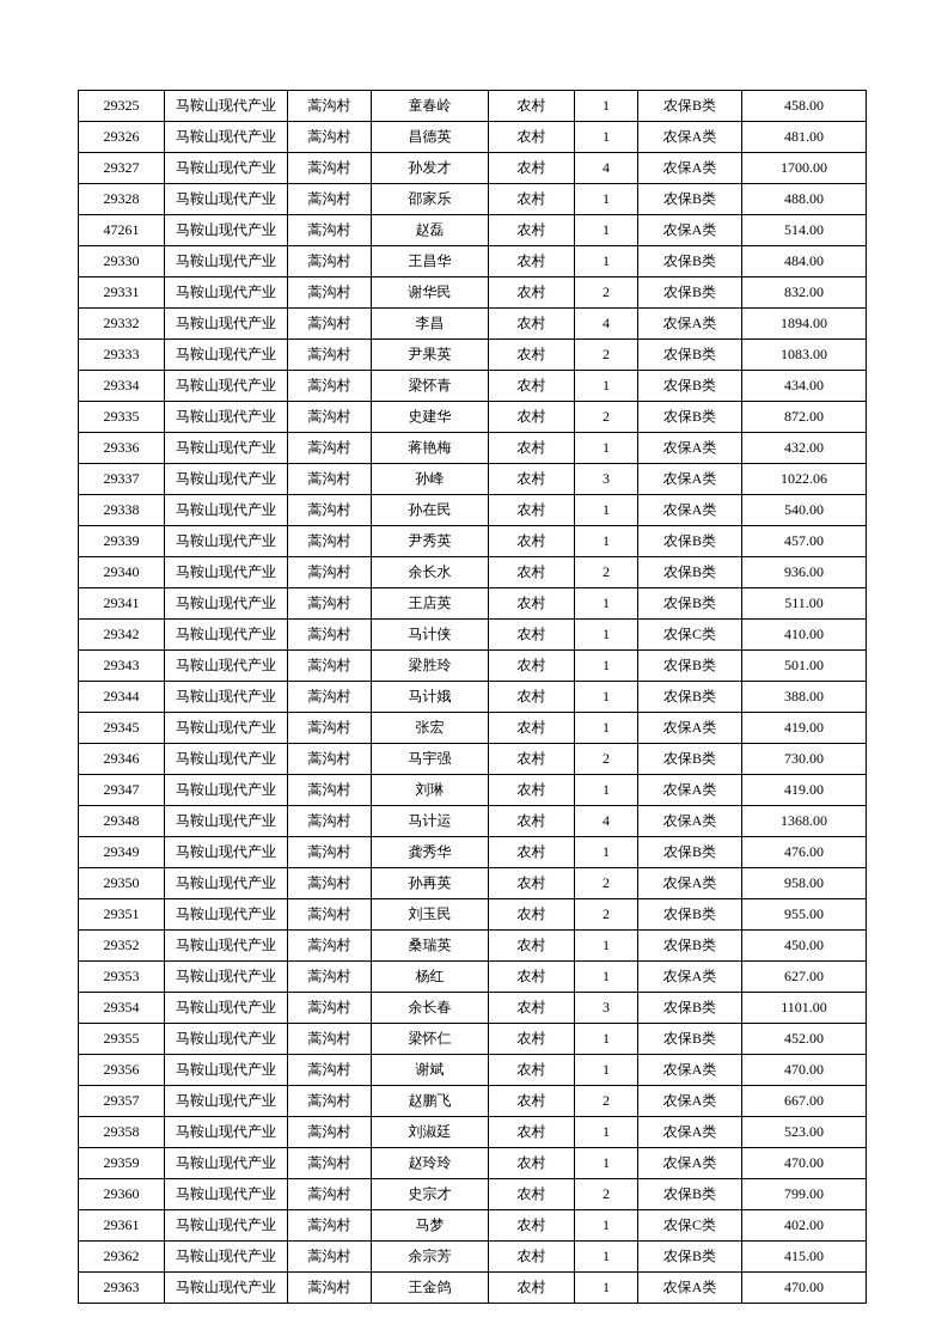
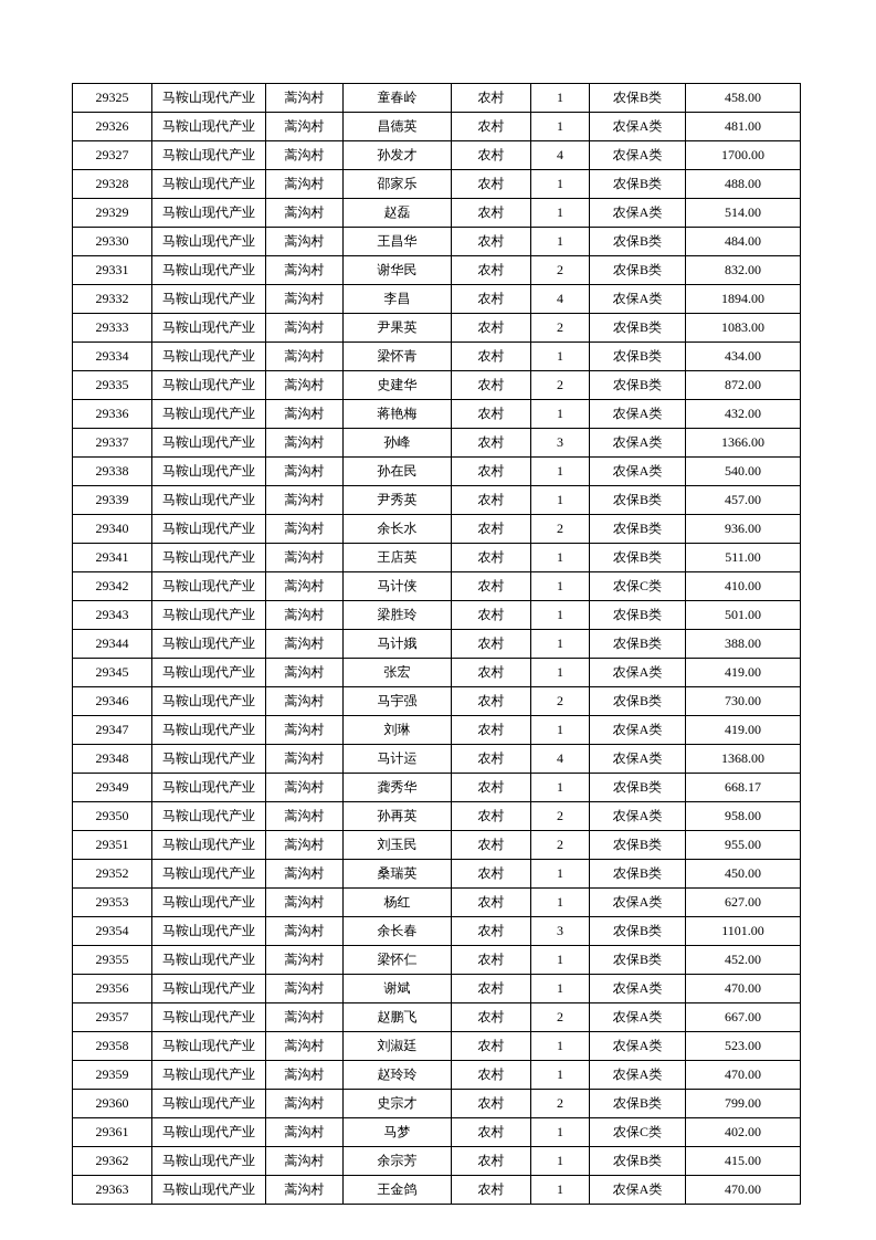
  29325	马鞍山现代产业	蒿沟村	童春岭	农村	1	农保B类	458.00
  29326	马鞍山现代产业	蒿沟村	昌德英	农村	1	农保A类	481.00
  29327	马鞍山现代产业	蒿沟村	孙发才	农村	4	农保A类	1700.00
  29328	马鞍山现代产业	蒿沟村	邵家乐	农村	1	农保B类	488.00
- 47261	马鞍山现代产业	蒿沟村	赵磊	农村	1	农保A类	514.00
+ 29329	马鞍山现代产业	蒿沟村	赵磊	农村	1	农保A类	514.00
  29330	马鞍山现代产业	蒿沟村	王昌华	农村	1	农保B类	484.00
  29331	马鞍山现代产业	蒿沟村	谢华民	农村	2	农保B类	832.00
  29332	马鞍山现代产业	蒿沟村	李昌	农村	4	农保A类	1894.00
  29333	马鞍山现代产业	蒿沟村	尹果英	农村	2	农保B类	1083.00
  29334	马鞍山现代产业	蒿沟村	梁怀青	农村	1	农保B类	434.00
  29335	马鞍山现代产业	蒿沟村	史建华	农村	2	农保B类	872.00
  29336	马鞍山现代产业	蒿沟村	蒋艳梅	农村	1	农保A类	432.00
- 29337	马鞍山现代产业	蒿沟村	孙峰	农村	3	农保A类	1022.06
+ 29337	马鞍山现代产业	蒿沟村	孙峰	农村	3	农保A类	1366.00
  29338	马鞍山现代产业	蒿沟村	孙在民	农村	1	农保A类	540.00
  29339	马鞍山现代产业	蒿沟村	尹秀英	农村	1	农保B类	457.00
  29340	马鞍山现代产业	蒿沟村	余长水	农村	2	农保B类	936.00
  29341	马鞍山现代产业	蒿沟村	王店英	农村	1	农保B类	511.00
  29342	马鞍山现代产业	蒿沟村	马计侠	农村	1	农保C类	410.00
  29343	马鞍山现代产业	蒿沟村	梁胜玲	农村	1	农保B类	501.00
  29344	马鞍山现代产业	蒿沟村	马计娥	农村	1	农保B类	388.00
  29345	马鞍山现代产业	蒿沟村	张宏	农村	1	农保A类	419.00
  29346	马鞍山现代产业	蒿沟村	马宇强	农村	2	农保B类	730.00
  29347	马鞍山现代产业	蒿沟村	刘琳	农村	1	农保A类	419.00
  29348	马鞍山现代产业	蒿沟村	马计运	农村	4	农保A类	1368.00
- 29349	马鞍山现代产业	蒿沟村	龚秀华	农村	1	农保B类	476.00
+ 29349	马鞍山现代产业	蒿沟村	龚秀华	农村	1	农保B类	668.17
  29350	马鞍山现代产业	蒿沟村	孙再英	农村	2	农保A类	958.00
  29351	马鞍山现代产业	蒿沟村	刘玉民	农村	2	农保B类	955.00
  29352	马鞍山现代产业	蒿沟村	桑瑞英	农村	1	农保B类	450.00
  29353	马鞍山现代产业	蒿沟村	杨红	农村	1	农保A类	627.00
  29354	马鞍山现代产业	蒿沟村	余长春	农村	3	农保B类	1101.00
  29355	马鞍山现代产业	蒿沟村	梁怀仁	农村	1	农保B类	452.00
  29356	马鞍山现代产业	蒿沟村	谢斌	农村	1	农保A类	470.00
  29357	马鞍山现代产业	蒿沟村	赵鹏飞	农村	2	农保A类	667.00
  29358	马鞍山现代产业	蒿沟村	刘淑廷	农村	1	农保A类	523.00
  29359	马鞍山现代产业	蒿沟村	赵玲玲	农村	1	农保A类	470.00
  29360	马鞍山现代产业	蒿沟村	史宗才	农村	2	农保B类	799.00
  29361	马鞍山现代产业	蒿沟村	马梦	农村	1	农保C类	402.00
  29362	马鞍山现代产业	蒿沟村	余宗芳	农村	1	农保B类	415.00
  29363	马鞍山现代产业	蒿沟村	王金鸽	农村	1	农保A类	470.00
